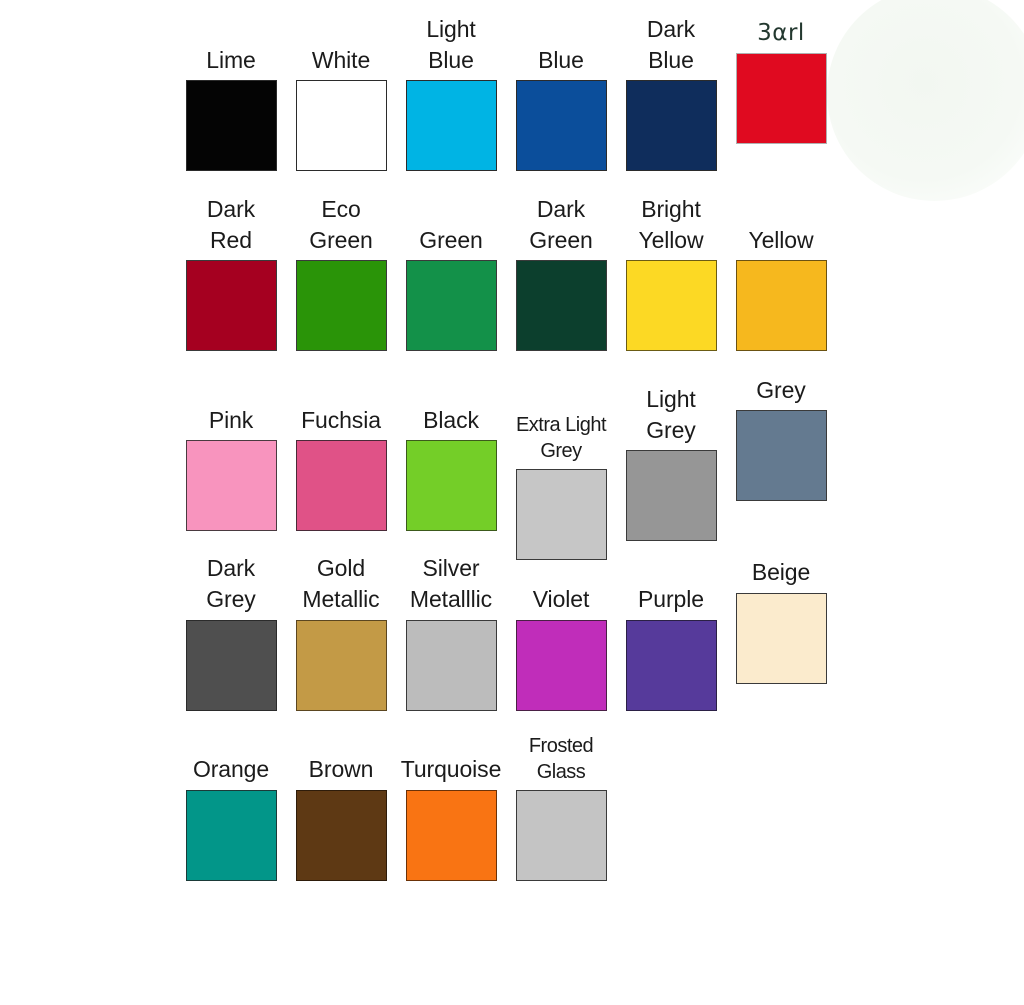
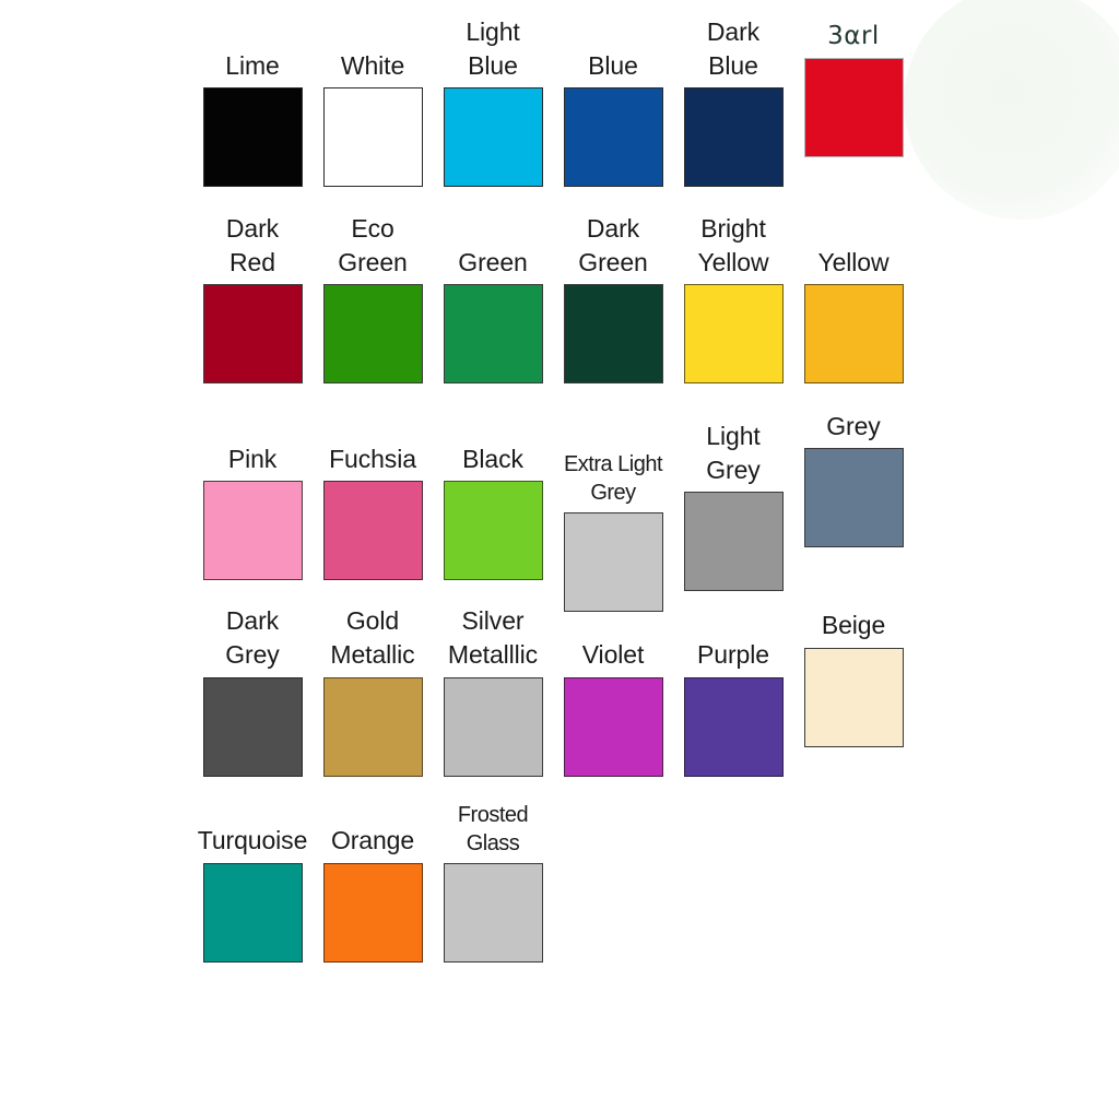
  Lime
  White
  Light
  Blue
  Blue
  Dark
  Blue
  3αrl
  Dark
  Red
  Eco
  Green
  Green
  Dark
  Green
  Bright
  Yellow
  Yellow
  Pink
  Fuchsia
  Black
  Extra Light
  Grey
  Light
  Grey
  Grey
  Dark
  Grey
  Gold
  Metallic
  Silver
  Metalllic
  Violet
  Purple
  Beige
- Orange
+ Turquoise
- Brown
- Turquoise
+ Orange
  Frosted
  Glass
